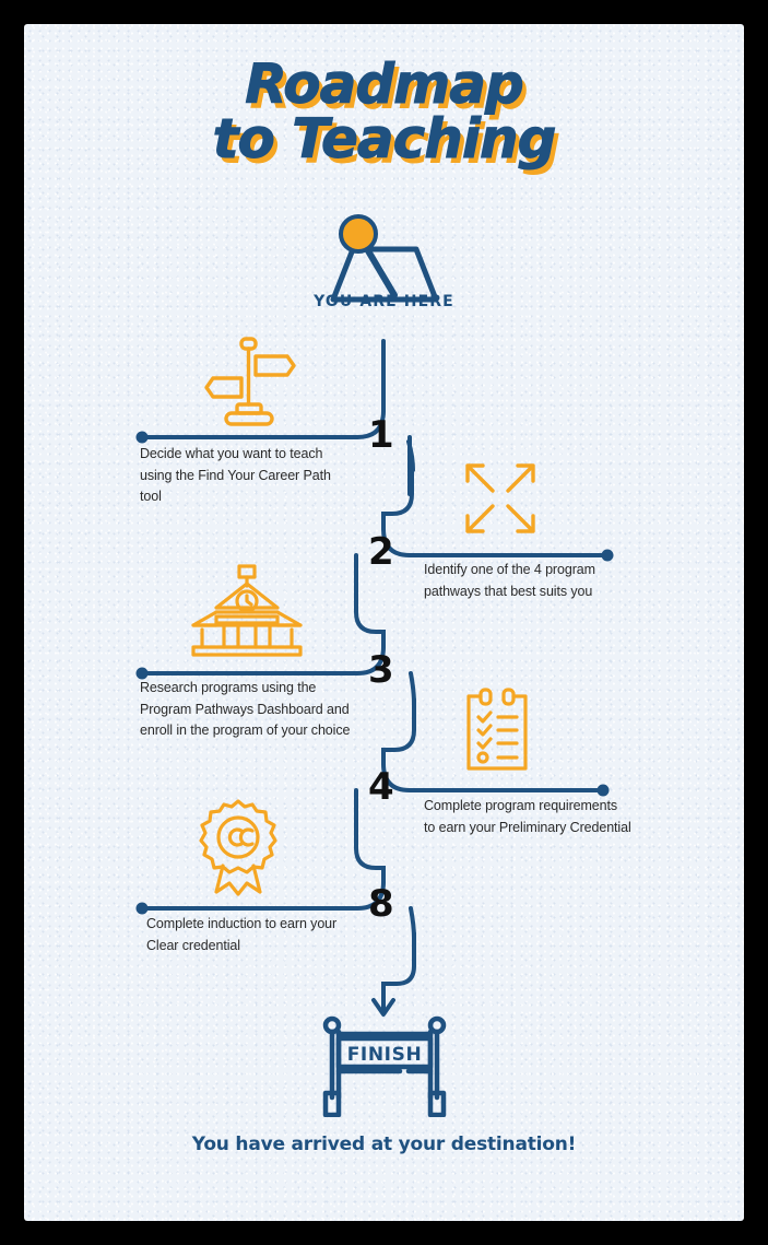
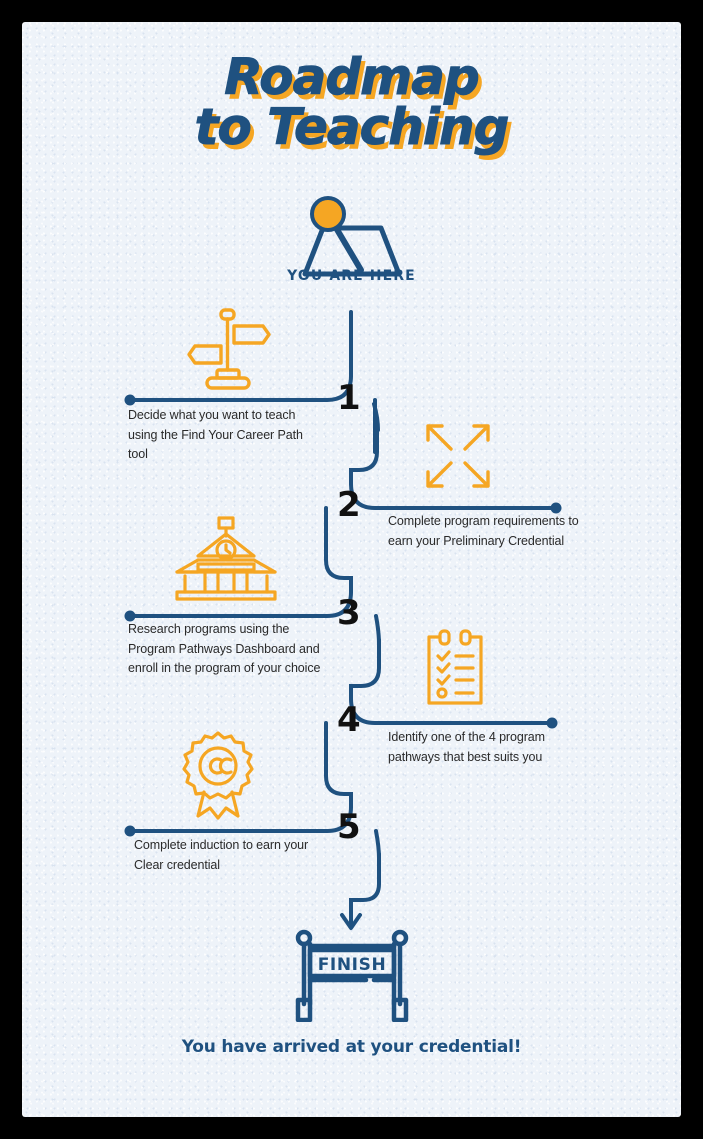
  Roadmap
  to Teaching
  YOU ARE HERE
  1
  2
  3
  4
- 8
+ 5
  Decide what you want to teach using the Find Your Career Path tool
- Identify one of the 4 program pathways that best suits you
+ Complete program requirements to earn your Preliminary Credential
  Research programs using the Program Pathways Dashboard and enroll in the program of your choice
- Complete program requirements to earn your Preliminary Credential
+ Identify one of the 4 program pathways that best suits you
  Complete induction to earn your Clear credential
  FINISH
- You have arrived at your destination!
+ You have arrived at your credential!
